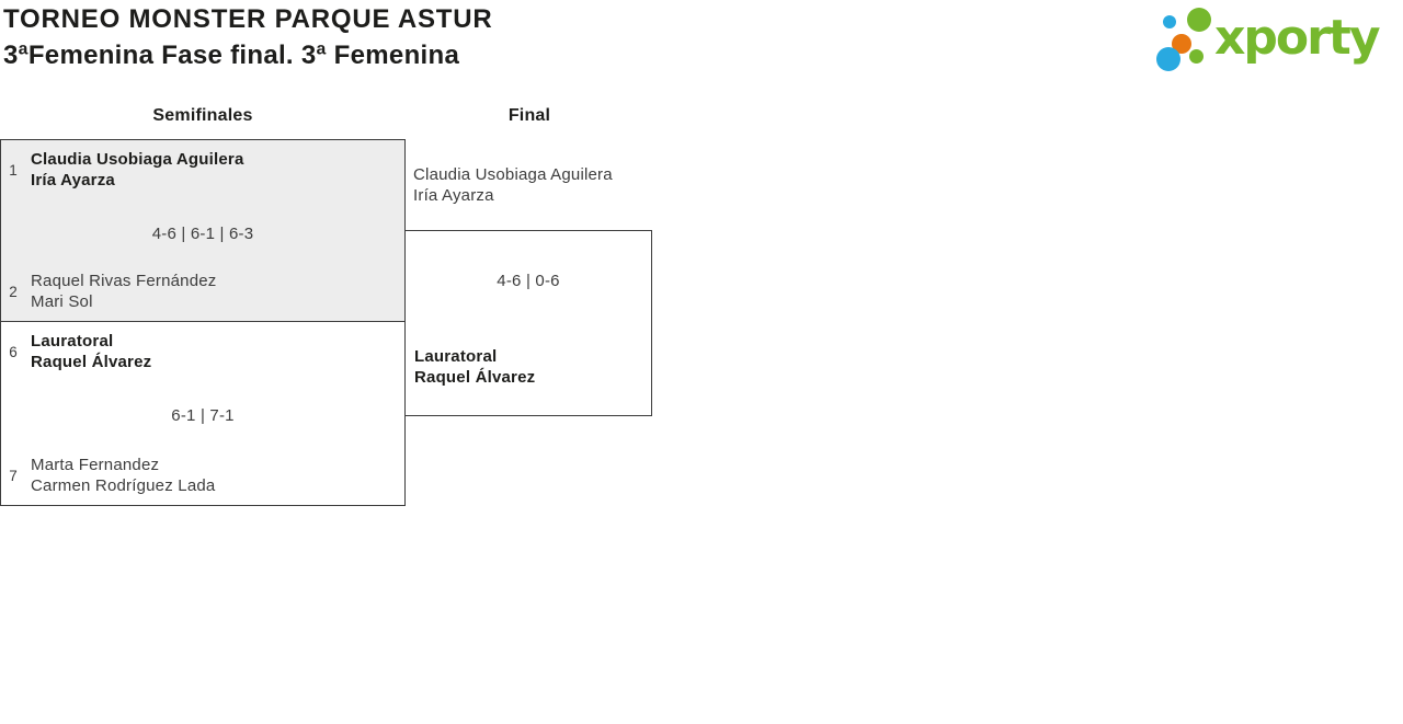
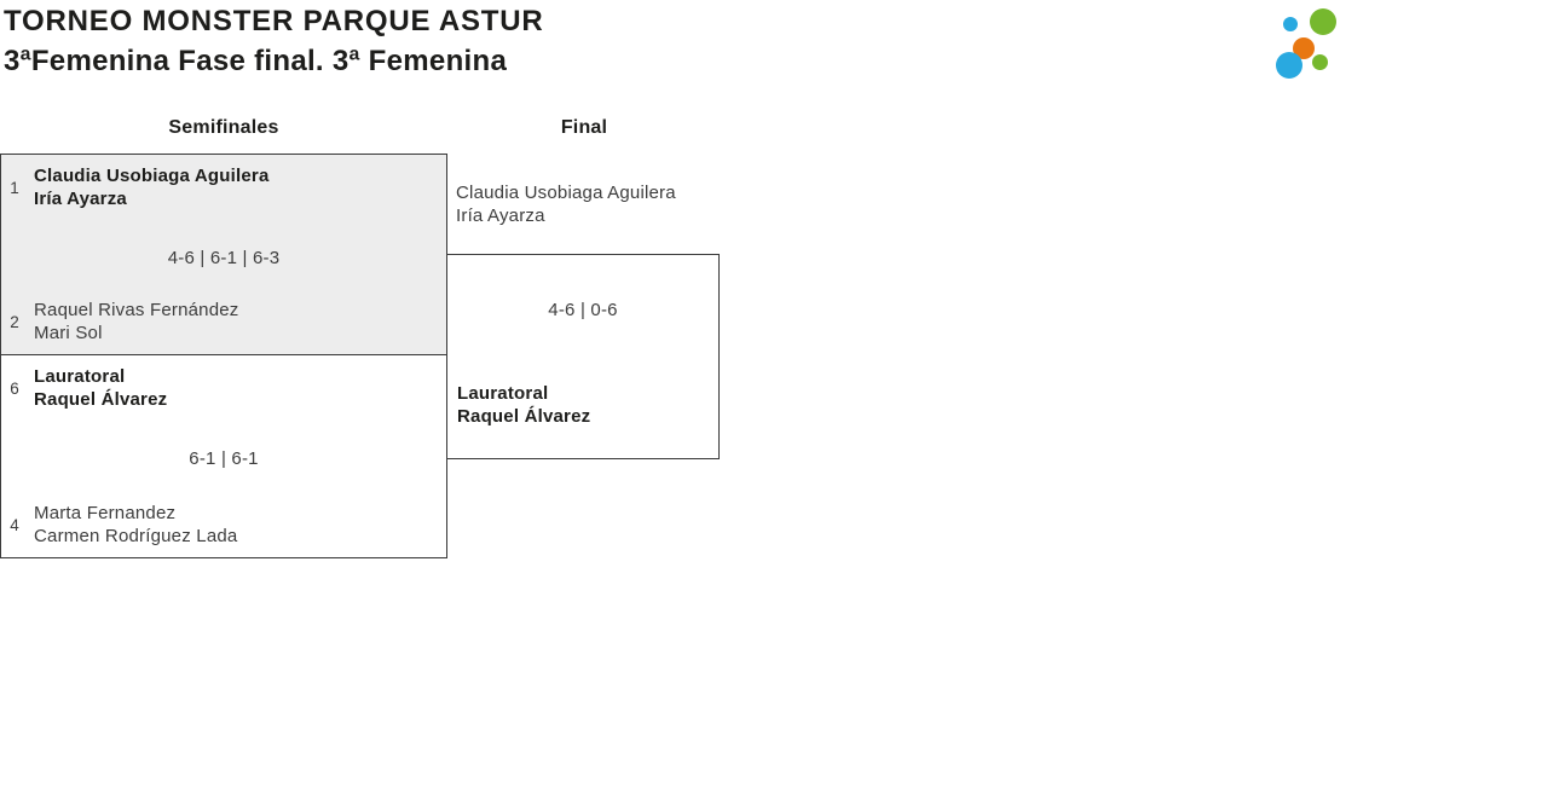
  TORNEO MONSTER PARQUE ASTUR
  3ªFemenina Fase final. 3ª Femenina
- xporty
  Semifinales
  Final
  1
  Claudia Usobiaga Aguilera
  Iría Ayarza
  4-6 | 6-1 | 6-3
  2
  Raquel Rivas Fernández
  Mari Sol
  6
  Lauratoral
  Raquel Álvarez
- 6-1 | 7-1
+ 6-1 | 6-1
- 7
+ 4
  Marta Fernandez
  Carmen Rodríguez Lada
  Claudia Usobiaga Aguilera
  Iría Ayarza
  4-6 | 0-6
  Lauratoral
  Raquel Álvarez
